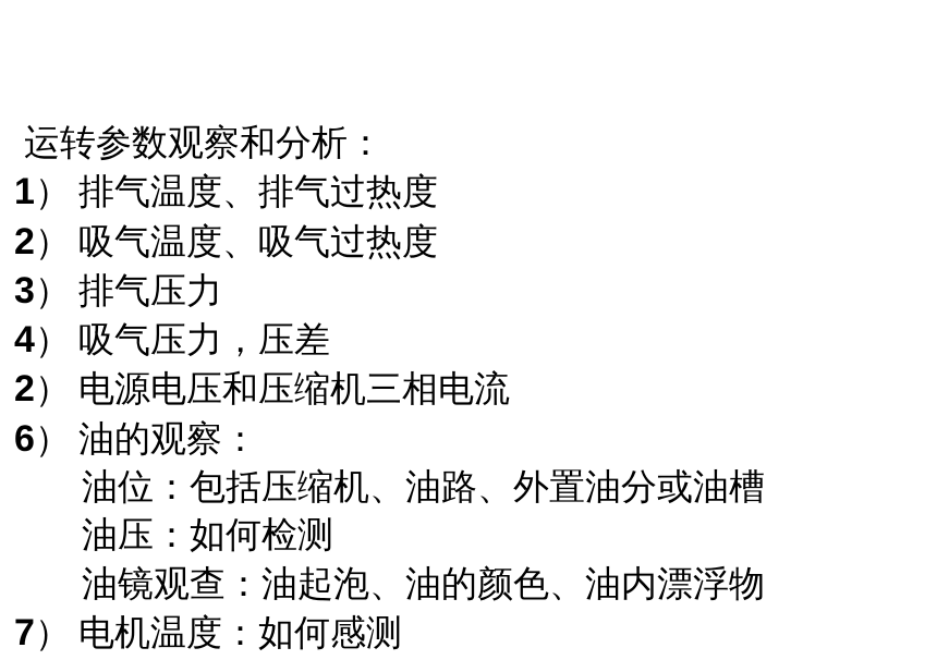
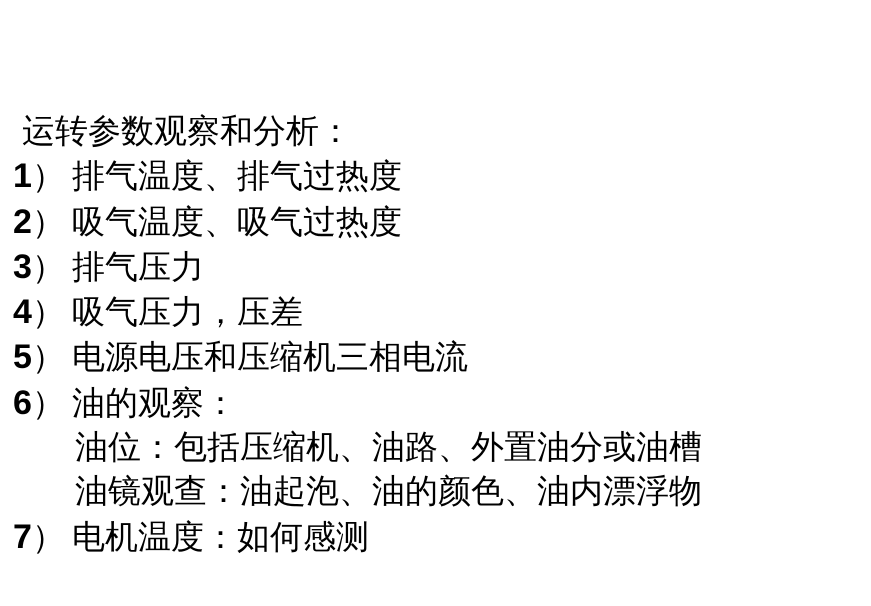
  运转参数观察和分析：
  1） 排气温度、排气过热度
  2） 吸气温度、吸气过热度
  3） 排气压力
  4） 吸气压力，压差
- 2） 电源电压和压缩机三相电流
+ 5） 电源电压和压缩机三相电流
  6） 油的观察：
  油位：包括压缩机、油路、外置油分或油槽
- 油压：如何检测
  油镜观查：油起泡、油的颜色、油内漂浮物
  7） 电机温度：如何感测
